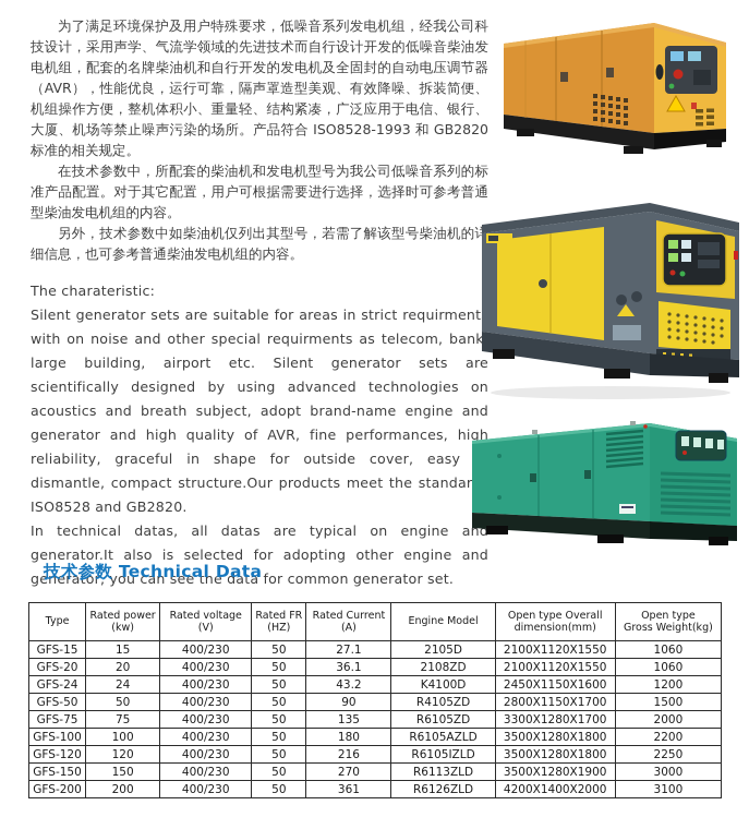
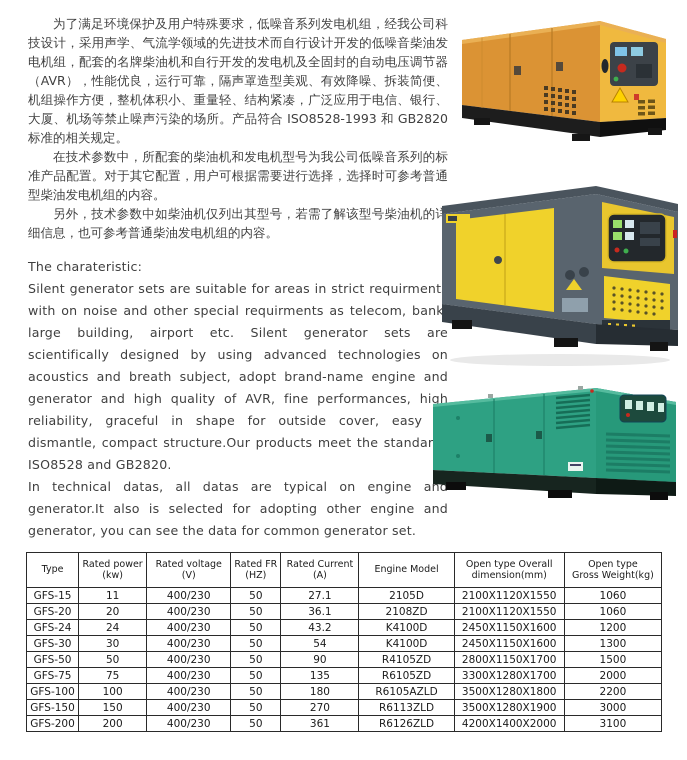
  为了满足环境保护及用户特殊要求，低噪音系列发电机组，经我公司科技设计，采用声学、气流学领域的先进技术而自行设计开发的低噪音柴油发电机组，配套的名牌柴油机和自行开发的发电机及全固封的自动电压调节器（AVR），性能优良，运行可靠，隔声罩造型美观、有效降噪、拆装简便、机组操作方便，整机体积小、重量轻、结构紧凑，广泛应用于电信、银行、大厦、机场等禁止噪声污染的场所。产品符合 ISO8528-1993 和 GB2820 标准的相关规定。
  在技术参数中，所配套的柴油机和发电机型号为我公司低噪音系列的标准产品配置。对于其它配置，用户可根据需要进行选择，选择时可参考普通型柴油发电机组的内容。
  另外，技术参数中如柴油机仅列出其型号，若需了解该型号柴油机的详细信息，也可参考普通柴油发电机组的内容。
  The charateristic:
  Silent generator sets are suitable for areas in strict requirment with on noise and other special requirments as telecom, bank large building, airport etc. Silent generator sets are scientifically designed by using advanced technologies on acoustics and breath subject, adopt brand-name engine and generator and high quality of AVR, fine performances, high reliability, graceful in shape for outside cover, easy dismantle, compact structure.Our products meet the standar ISO8528 and GB2820.
  In technical datas, all datas are typical on engine and generator.It also is selected for adopting other engine and generator, you can see the data for common generator set.
- 技术参数 Technical Data
  Type	Rated power(kw)	Rated voltage(V)	Rated FR(HZ)	Rated Current(A)	Engine Model	Open type Overalldimension(mm)	Open typeGross Weight(kg)
- GFS-15	15	400/230	50	27.1	2105D	2100X1120X1550	1060
+ GFS-15	11	400/230	50	27.1	2105D	2100X1120X1550	1060
  GFS-20	20	400/230	50	36.1	2108ZD	2100X1120X1550	1060
  GFS-24	24	400/230	50	43.2	K4100D	2450X1150X1600	1200
+ GFS-30	30	400/230	50	54	K4100D	2450X1150X1600	1300
  GFS-50	50	400/230	50	90	R4105ZD	2800X1150X1700	1500
  GFS-75	75	400/230	50	135	R6105ZD	3300X1280X1700	2000
  GFS-100	100	400/230	50	180	R6105AZLD	3500X1280X1800	2200
- GFS-120	120	400/230	50	216	R6105IZLD	3500X1280X1800	2250
  GFS-150	150	400/230	50	270	R6113ZLD	3500X1280X1900	3000
  GFS-200	200	400/230	50	361	R6126ZLD	4200X1400X2000	3100
